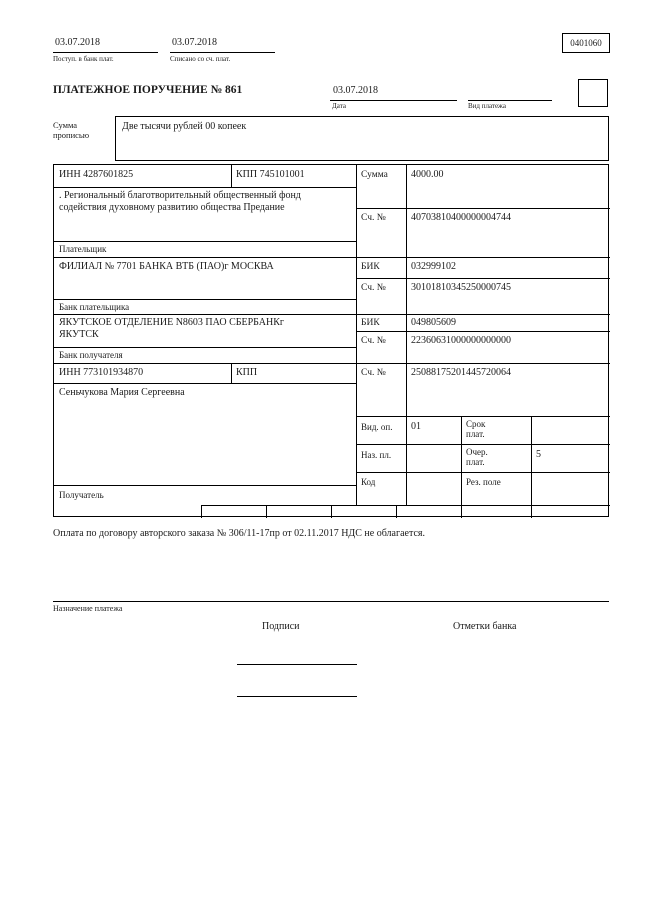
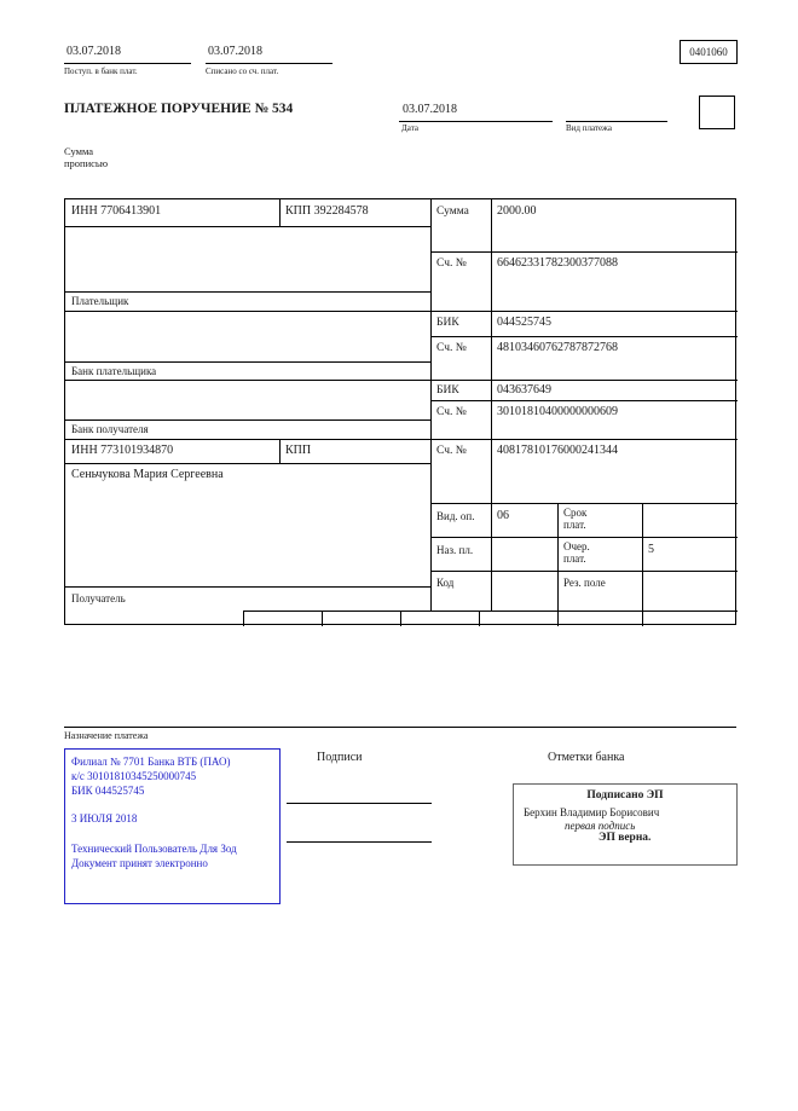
  03.07.2018
  Поступ. в банк плат.
  03.07.2018
  Списано со сч. плат.
  0401060
- ПЛАТЕЖНОЕ ПОРУЧЕНИЕ № 861
+ ПЛАТЕЖНОЕ ПОРУЧЕНИЕ № 534
  03.07.2018
  Дата
  Вид платежа
  Сумма
  прописью
- Две тысячи рублей 00 копеек
- ИНН 4287601825
+ ИНН 7706413901
- КПП 745101001
+ КПП 392284578
  Сумма
- 4000.00
+ 2000.00
- . Региональный благотворительный общественный фонд содействия духовному развитию общества Предание
  Сч. №
- 40703810400000004744
+ 66462331782300377088
  Плательщик
- ФИЛИАЛ № 7701 БАНКА ВТБ (ПАО)г МОСКВА
  БИК
- 032999102
+ 044525745
  Сч. №
- 30101810345250000745
+ 48103460762787872768
  Банк плательщика
- ЯКУТСКОЕ ОТДЕЛЕНИЕ N8603 ПАО СБЕРБАНКг ЯКУТСК
  БИК
- 049805609
+ 043637649
  Сч. №
- 22360631000000000000
+ 30101810400000000609
  Банк получателя
  ИНН 773101934870
  КПП
  Сч. №
- 25088175201445720064
+ 40817810176000241344
  Сеньчукова Мария Сергеевна
  Вид. оп.
- 01
+ 06
  Срок
  плат.
  Наз. пл.
  Очер.
  плат.
  5
  Код
  Рез. поле
  Получатель
- Оплата по договору авторского заказа № 306/11-17пр от 02.11.2017 НДС не облагается.
  Назначение платежа
+ Филиал № 7701 Банка ВТБ (ПАО)
+ к/с 30101810345250000745
+ БИК 044525745
+ 3 ИЮЛЯ 2018
+ Технический Пользователь Для Зод
+ Документ принят электронно
  Подписи
  Отметки банка
+ Подписано ЭП
+ Берхин Владимир Борисович
+ первая подпись
+ ЭП верна.
